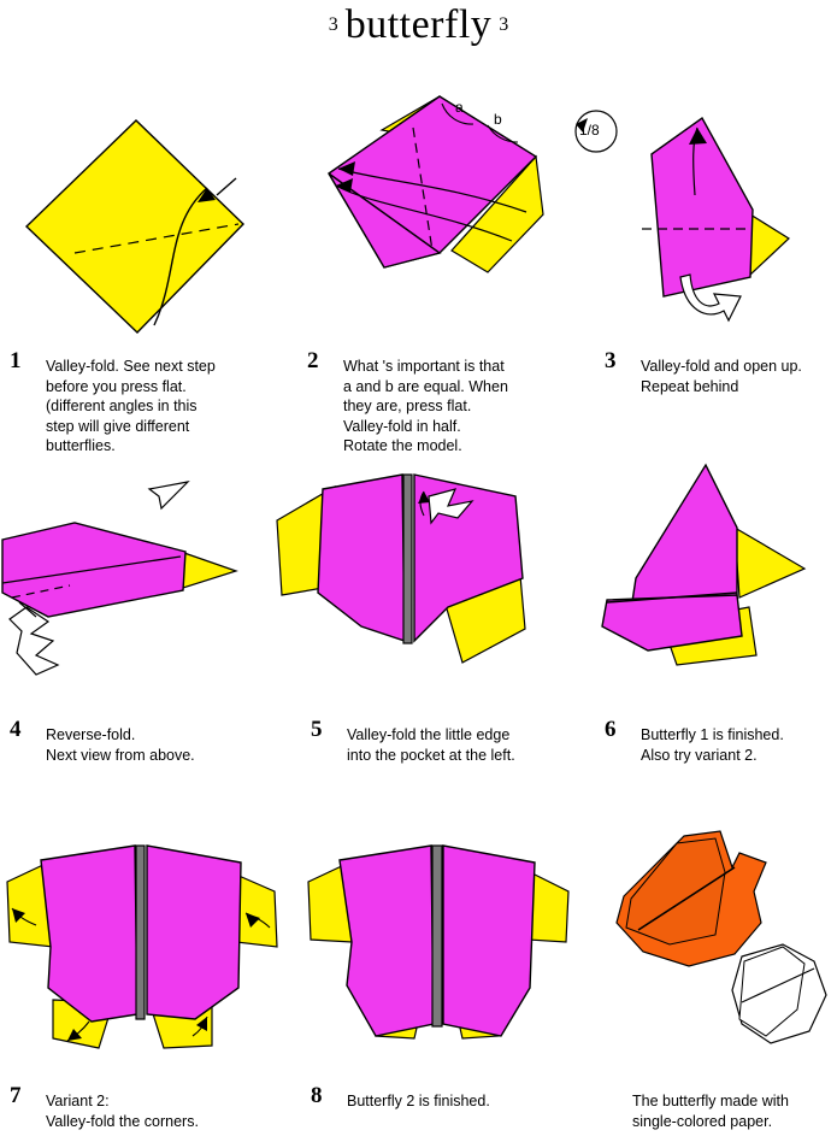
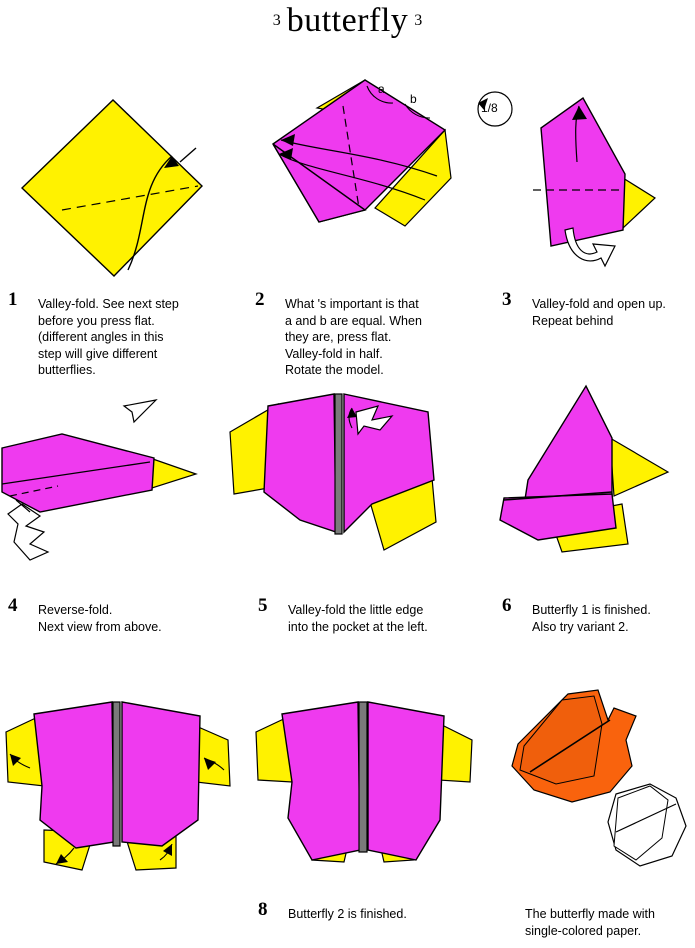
  3 butterfly 3
  a
  b
  1/8
  1
  Valley-fold. See next step
  before you press flat.
  (different angles in this
  step will give different
  butterflies.
  2
  What 's important is that
  a and b are equal. When
  they are, press flat.
  Valley-fold in half.
  Rotate the model.
  3
  Valley-fold and open up.
  Repeat behind
  4
  Reverse-fold.
  Next view from above.
  5
  Valley-fold the little edge
  into the pocket at the left.
  6
  Butterfly 1 is finished.
  Also try variant 2.
- 7
- Variant 2:
- Valley-fold the corners.
  8
  Butterfly 2 is finished.
  The butterfly made with
  single-colored paper.
